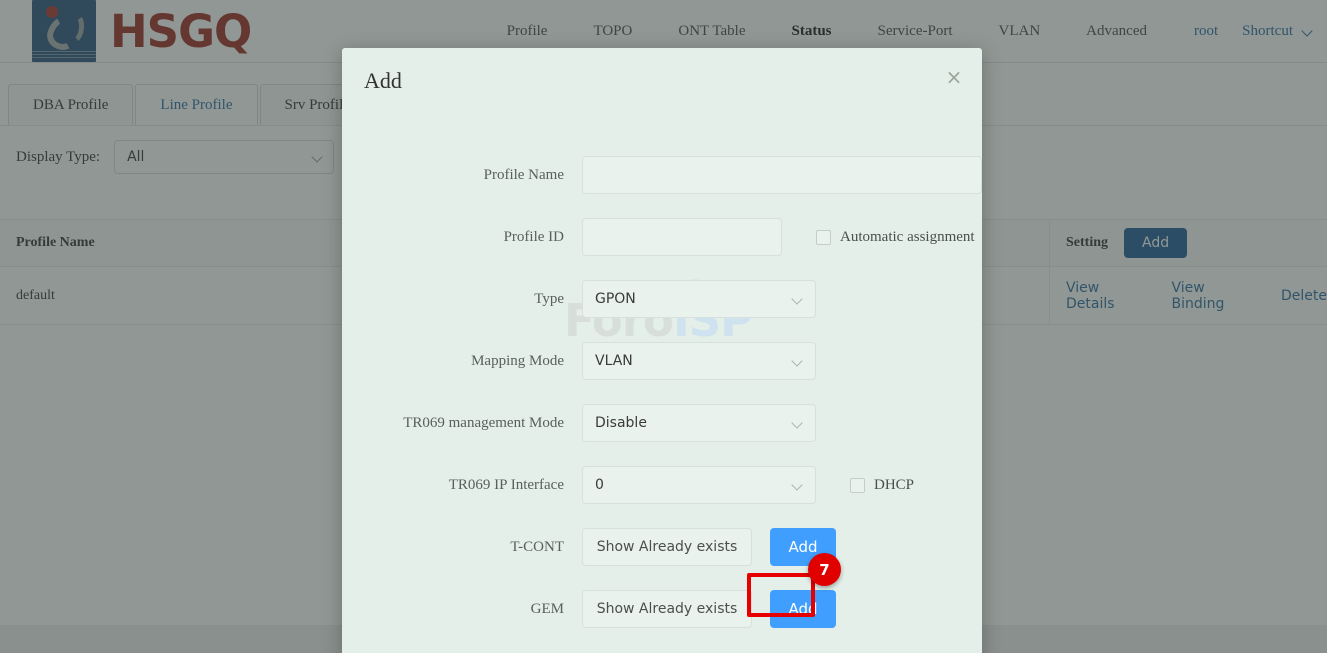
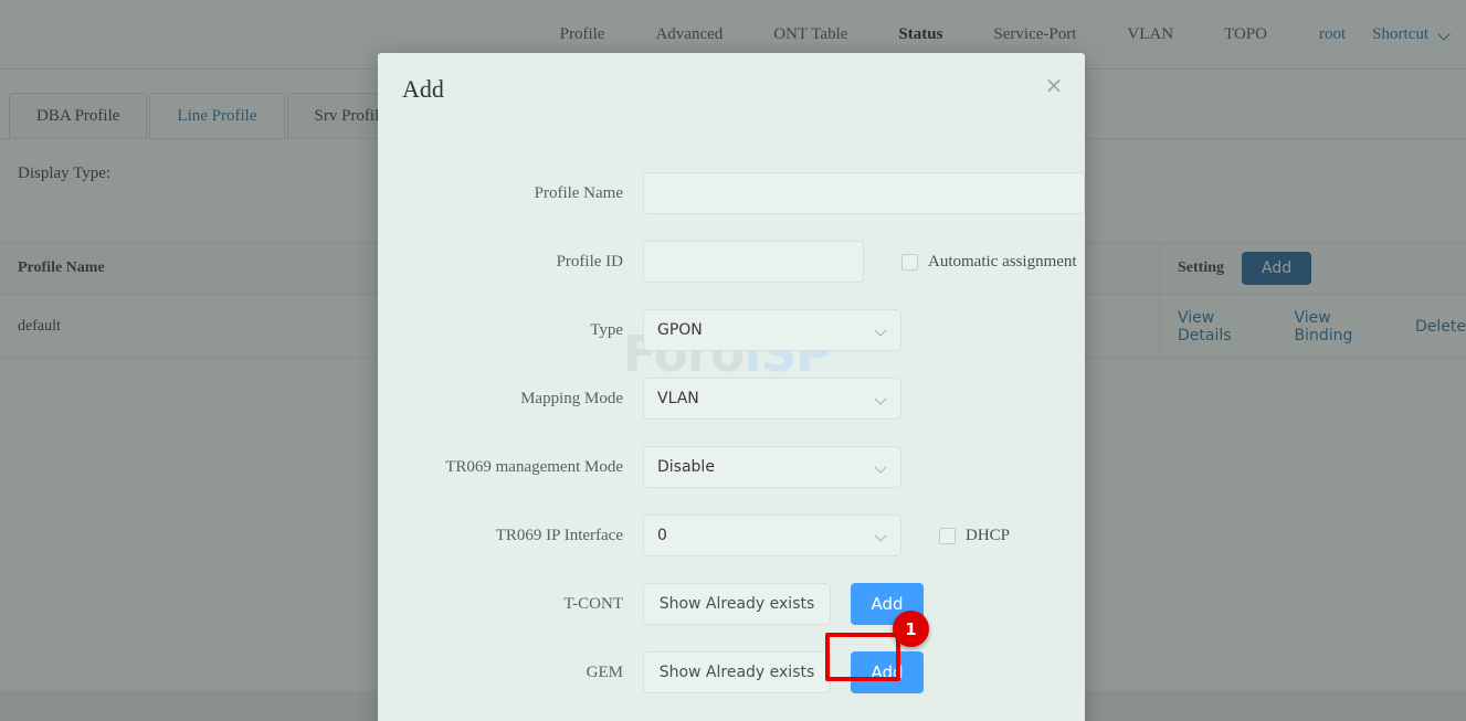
- HSGQ
  Profile
- TOPO
+ Advanced
  ONT Table
  Status
  Service-Port
  VLAN
- Advanced
+ TOPO
  root
  Shortcut
  DBA Profile
  Line Profile
  Srv Profi
  Display Type:
- All
  Profile Name
  Setting
  Add
  default
  View Details
  View Binding
  Delete
  Add
  ×
  ForoISP
  Profile Name
  Profile ID
  Automatic assignment
  Type
  GPON
  Mapping Mode
  VLAN
  TR069 management Mode
  Disable
  TR069 IP Interface
  0
  DHCP
  T-CONT
  Show Already exists
  Add
  GEM
  Show Already exists
  Add
- 7
+ 1
